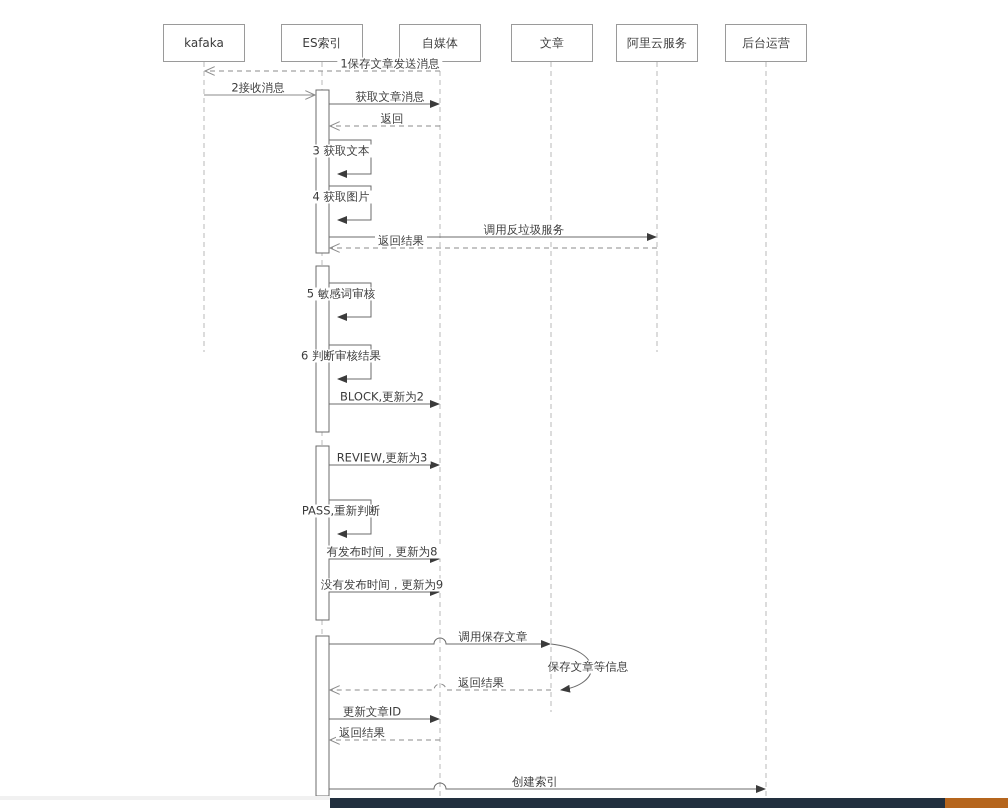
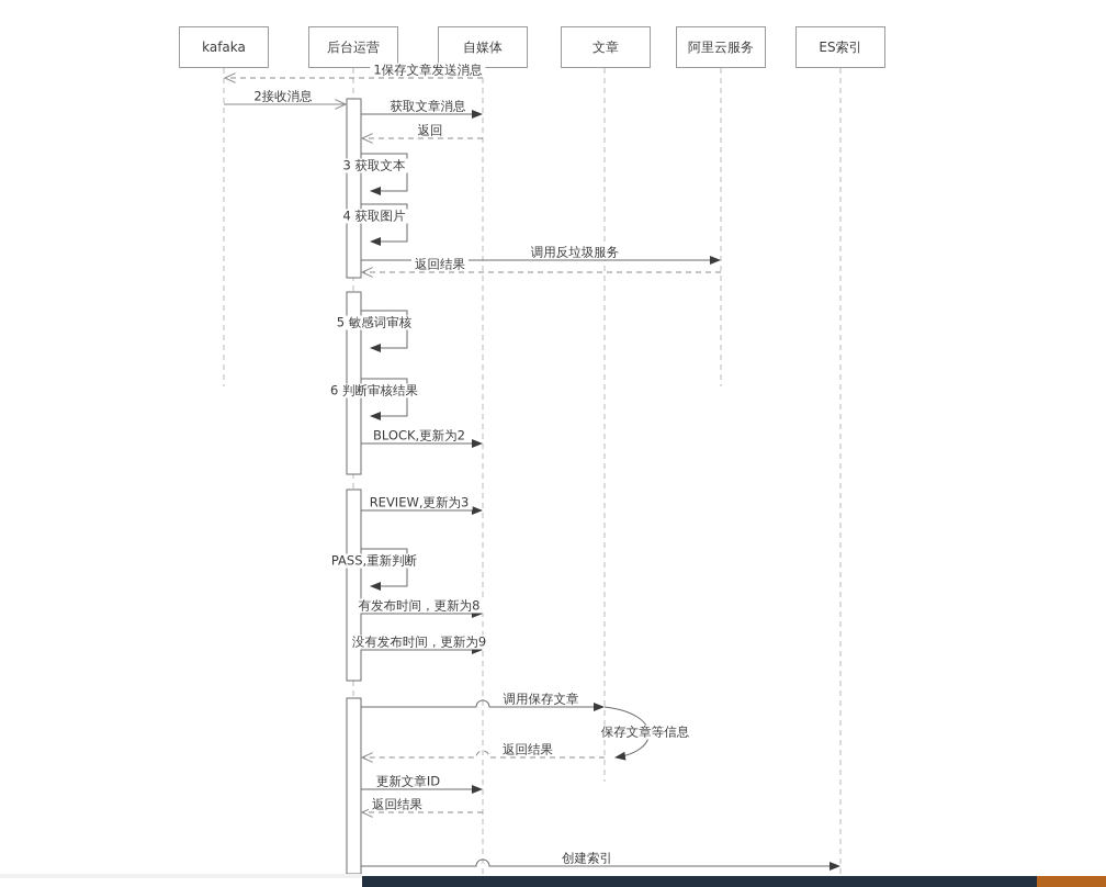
  kafaka
- ES索引
+ 后台运营
  自媒体
  文章
  阿里云服务
- 后台运营
+ ES索引
  1保存文章发送消息
  2接收消息
  获取文章消息
  返回
  3 获取文本
  4 获取图片
  调用反垃圾服务
  返回结果
  5 敏感词审核
  6 判断审核结果
  BLOCK,更新为2
  REVIEW,更新为3
  PASS,重新判断
  有发布时间，更新为8
  没有发布时间，更新为9
  调用保存文章
  保存文章等信息
  返回结果
  更新文章ID
  返回结果
  创建索引
